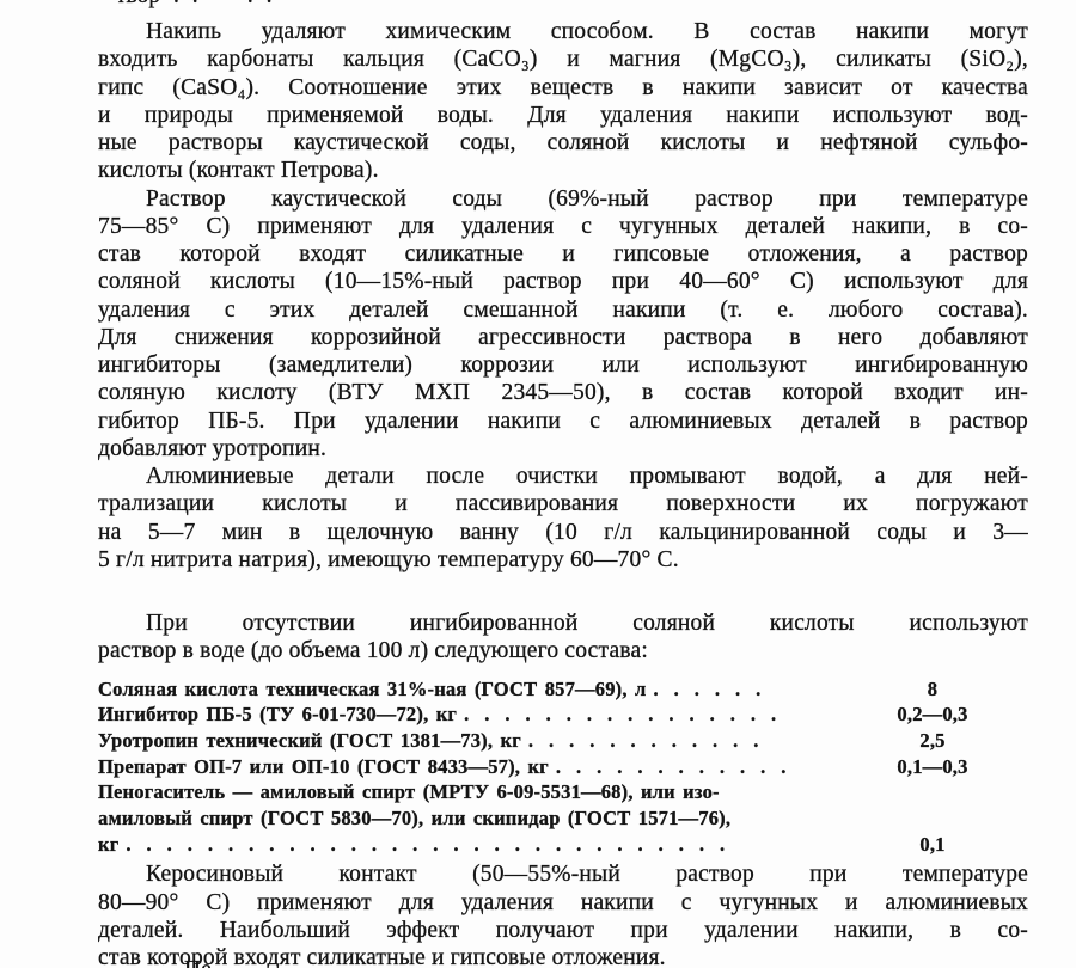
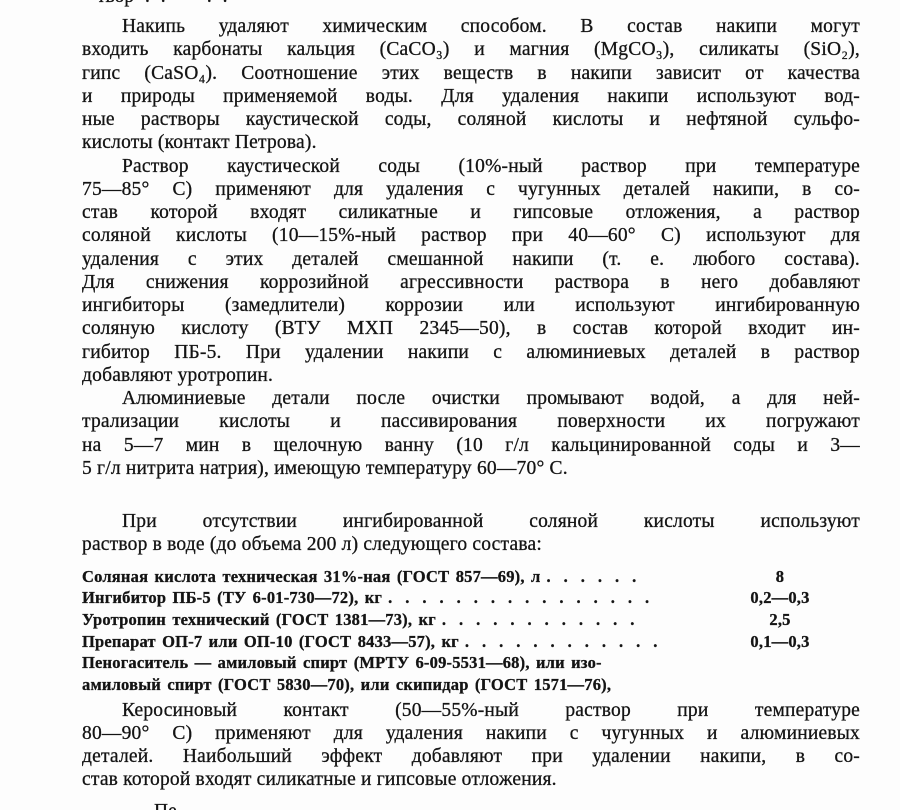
  Накипь удаляют химическим способом. В состав накипи могут
  входить карбонаты кальция (CaCO₃) и магния (MgCO₃), силикаты (SiO₂),
  гипс (CaSO₄). Соотношение этих веществ в накипи зависит от качества
  и природы применяемой воды. Для удаления накипи используют вод-
  ные растворы каустической соды, соляной кислоты и нефтяной сульфо-
  кислоты (контакт Петрова).
- Раствор каустической соды (69%-ный раствор при температуре
+ Раствор каустической соды (10%-ный раствор при температуре
  75—85° С) применяют для удаления с чугунных деталей накипи, в со-
  став которой входят силикатные и гипсовые отложения, а раствор
  соляной кислоты (10—15%-ный раствор при 40—60° С) используют для
  удаления с этих деталей смешанной накипи (т. е. любого состава).
  Для снижения коррозийной агрессивности раствора в него добавляют
  ингибиторы (замедлители) коррозии или используют ингибированную
  соляную кислоту (ВТУ МХП 2345—50), в состав которой входит ин-
  гибитор ПБ-5. При удалении накипи с алюминиевых деталей в раствор
  добавляют уротропин.
  Алюминиевые детали после очистки промывают водой, а для ней-
  трализации кислоты и пассивирования поверхности их погружают
  на 5—7 мин в щелочную ванну (10 г/л кальцинированной соды и 3—
  5 г/л нитрита натрия), имеющую температуру 60—70° С.
  При отсутствии ингибированной соляной кислоты используют
- раствор в воде (до объема 100 л) следующего состава:
+ раствор в воде (до объема 200 л) следующего состава:
  Соляная кислота техническая 31%-ная (ГОСТ 857—69), л
  ......
  8
  Ингибитор ПБ-5 (ТУ 6-01-730—72), кг
  ................
  0,2—0,3
  Уротропин технический (ГОСТ 1381—73), кг
  ............
  2,5
  Препарат ОП-7 или ОП-10 (ГОСТ 8433—57), кг
  ............
  0,1—0,3
  Пеногаситель — амиловый спирт (МРТУ 6-09-5531—68), или изо-
  амиловый спирт (ГОСТ 5830—70), или скипидар (ГОСТ 1571—76),
- кг
- ..............................
- 0,1
  Керосиновый контакт (50—55%-ный раствор при температуре
  80—90° С) применяют для удаления накипи с чугунных и алюминиевых
- деталей. Наибольший эффект получают при удалении накипи, в со-
+ деталей. Наибольший эффект добавляют при удалении накипи, в со-
  став которой входят силикатные и гипсовые отложения.
